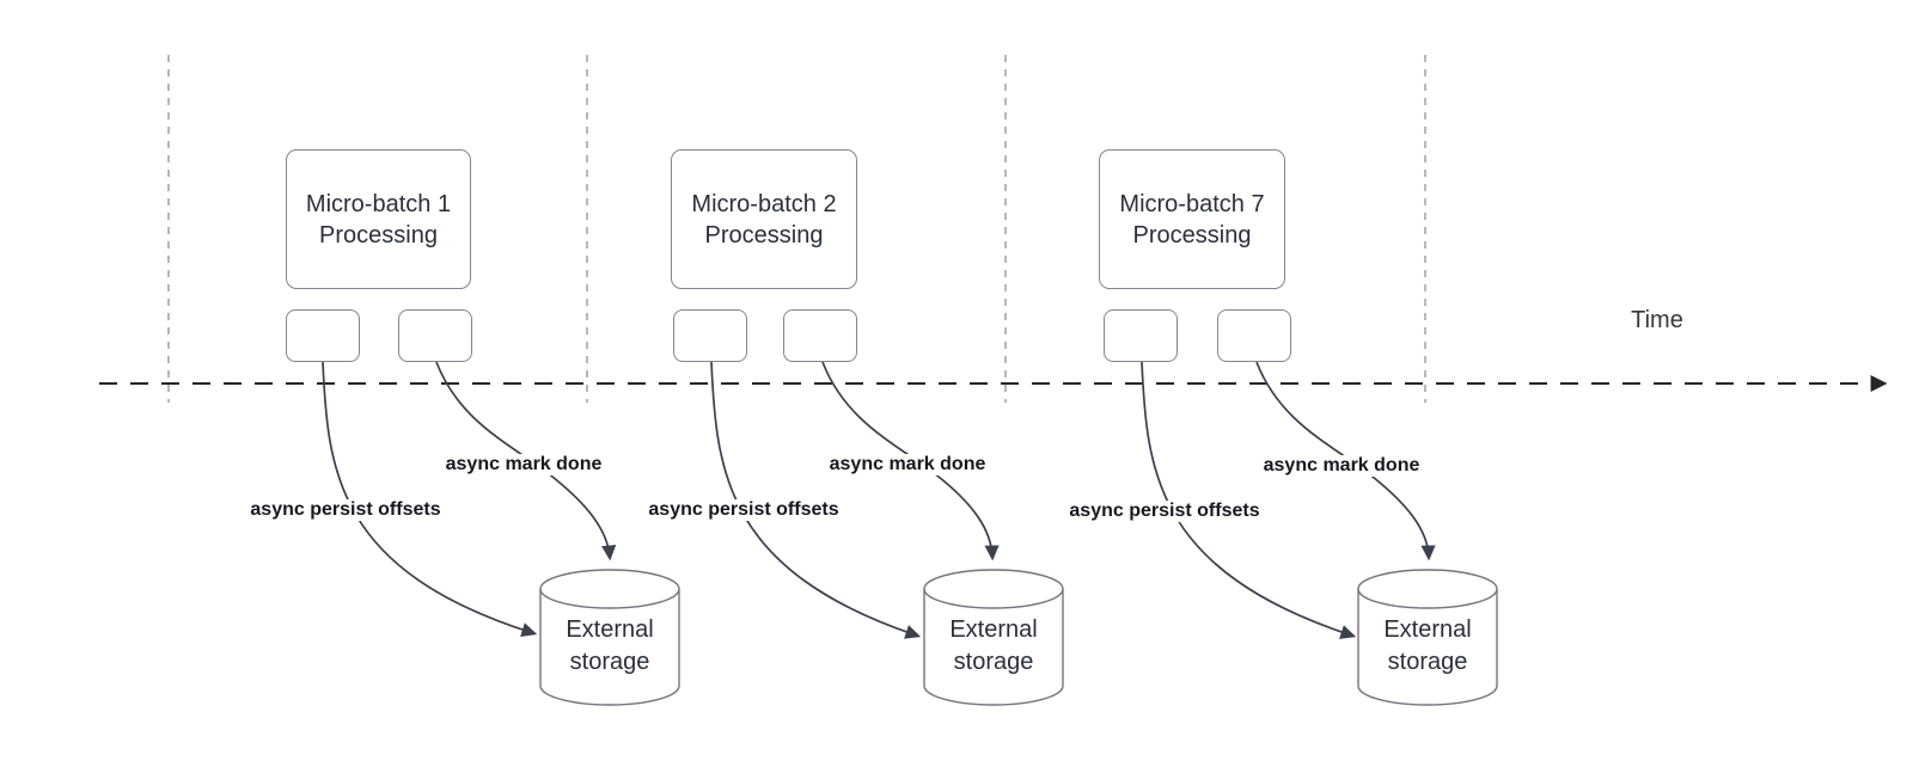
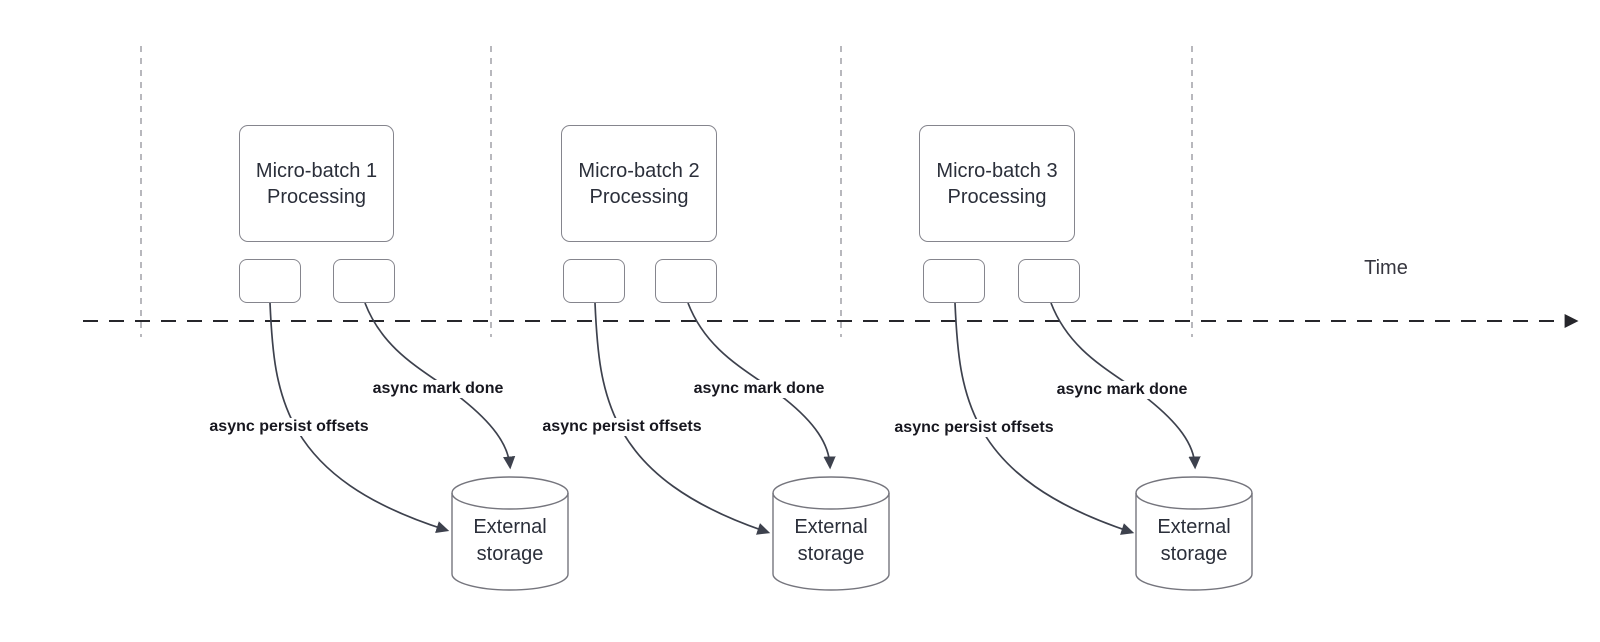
  Micro-batch 1
  Processing
  async persist offsets
  async mark done
  External
  storage
  Micro-batch 2
  Processing
  async persist offsets
  async mark done
  External
  storage
- Micro-batch 7
+ Micro-batch 3
  Processing
  async persist offsets
  async mark done
  External
  storage
  Time
